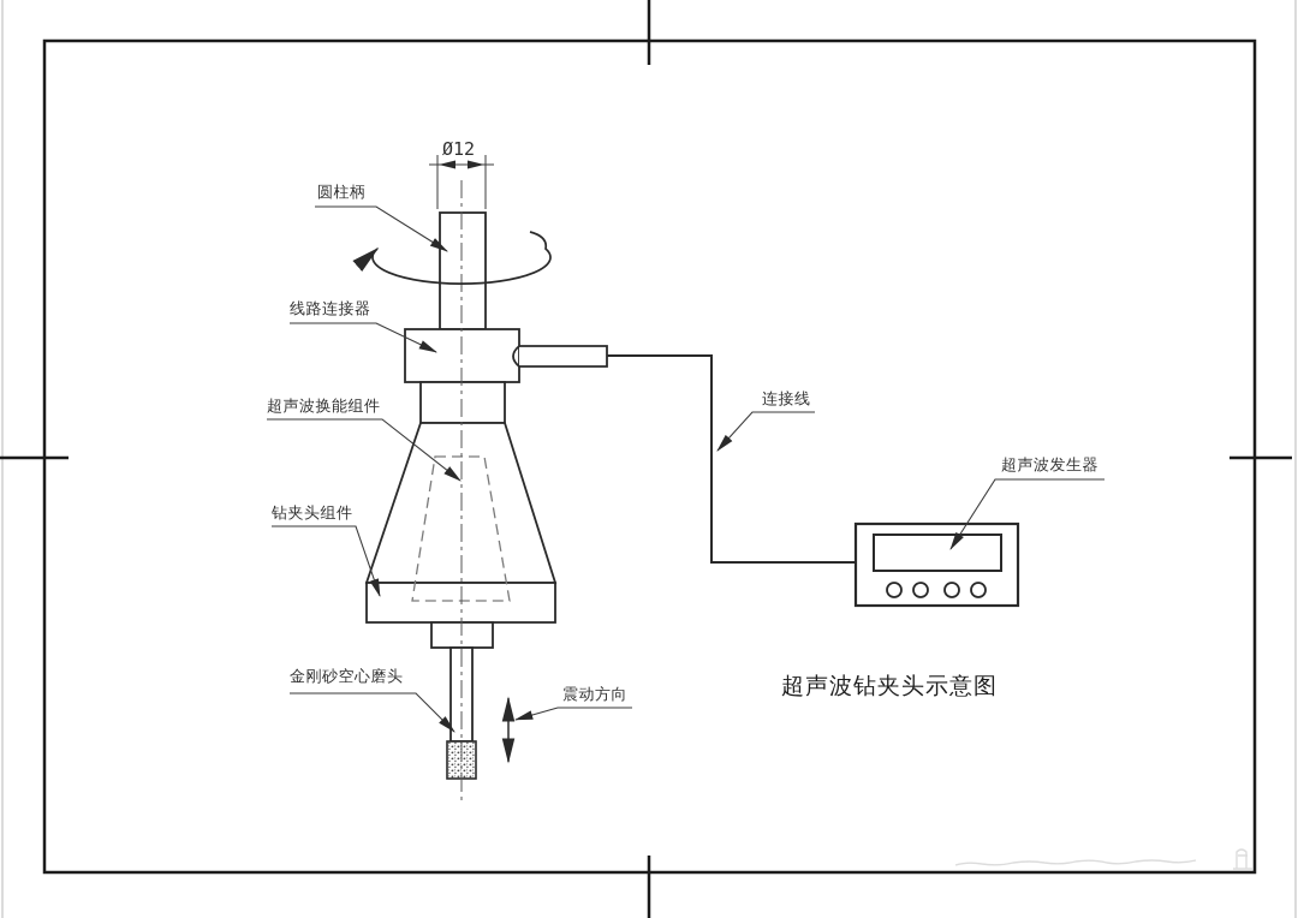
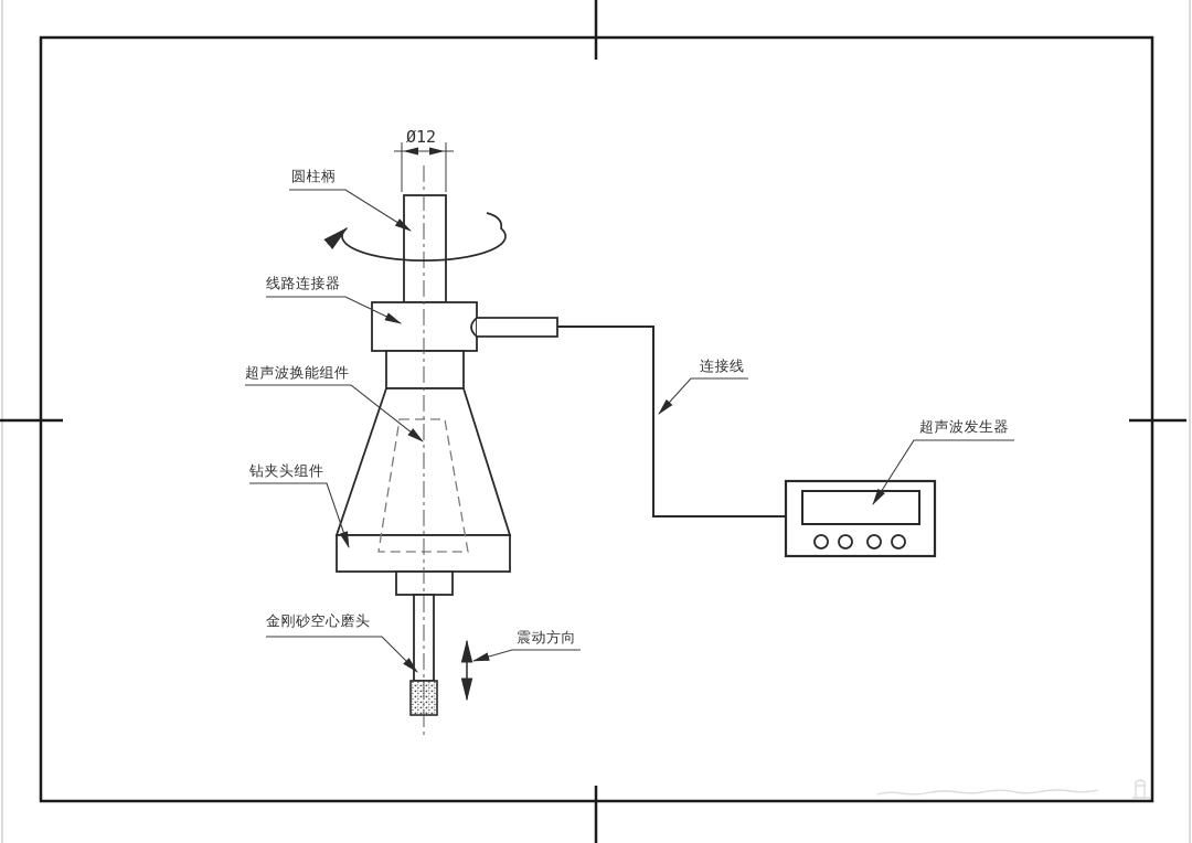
  Ø12
  圆柱柄
  线路连接器
  超声波换能组件
  钻夹头组件
  金刚砂空心磨头
  震动方向
  连接线
  超声波发生器
- 超声波钻夹头示意图
